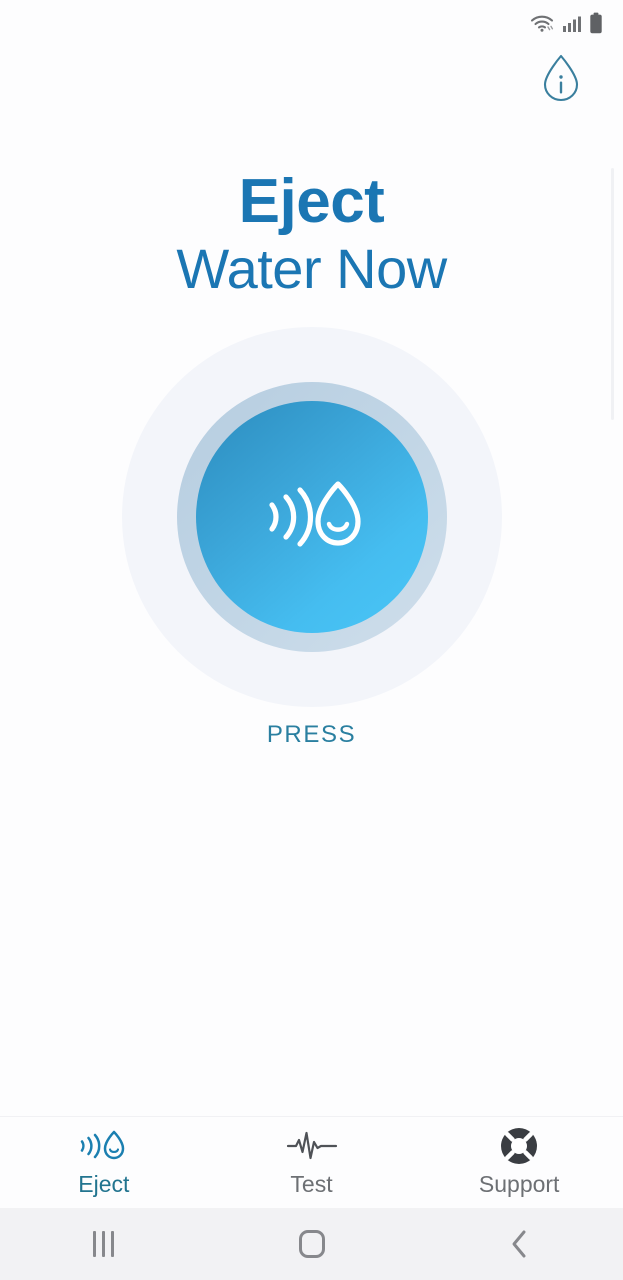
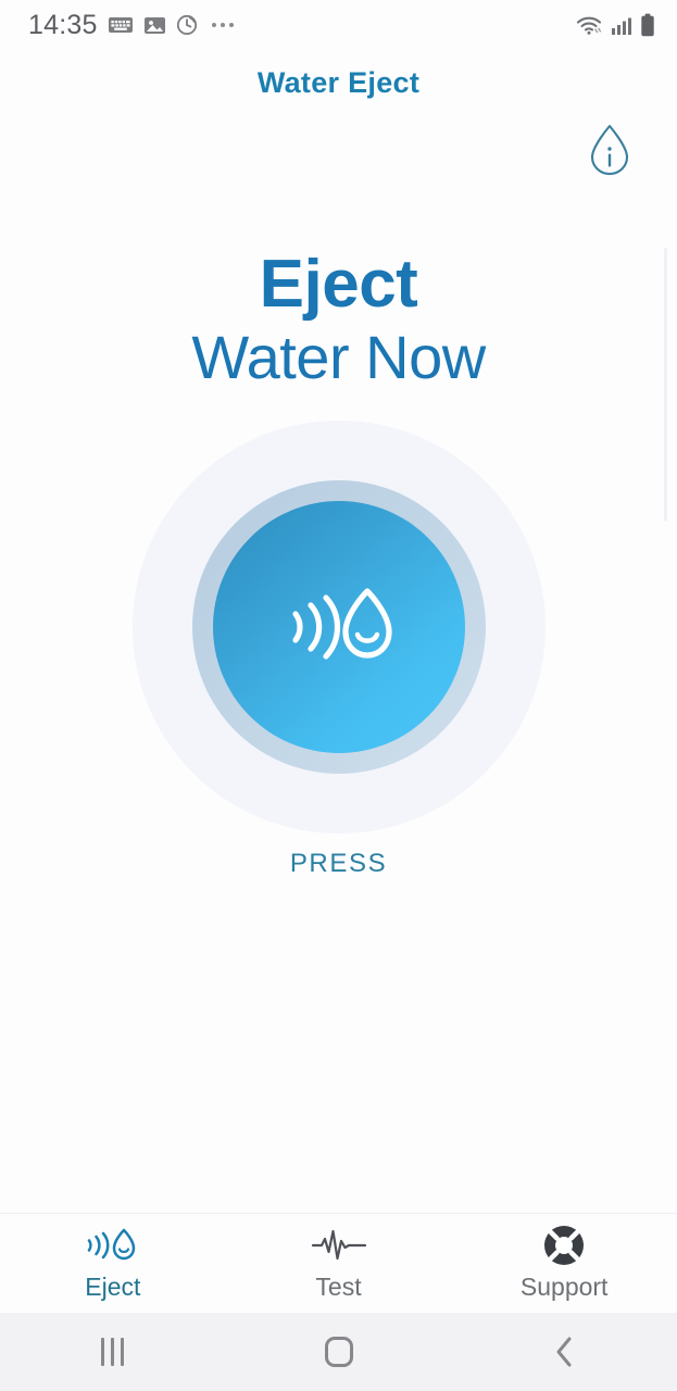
+ 14:35
+ Water Eject
  Eject
  Water Now
  PRESS
  Eject
  Test
  Support
